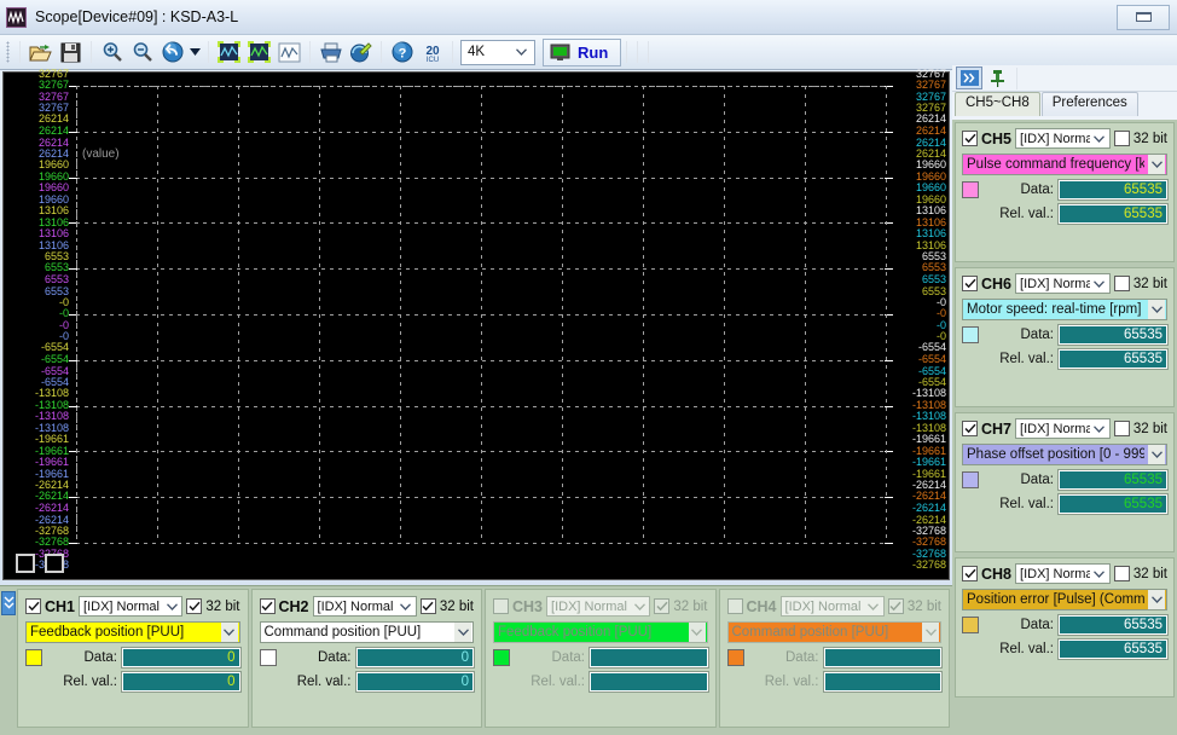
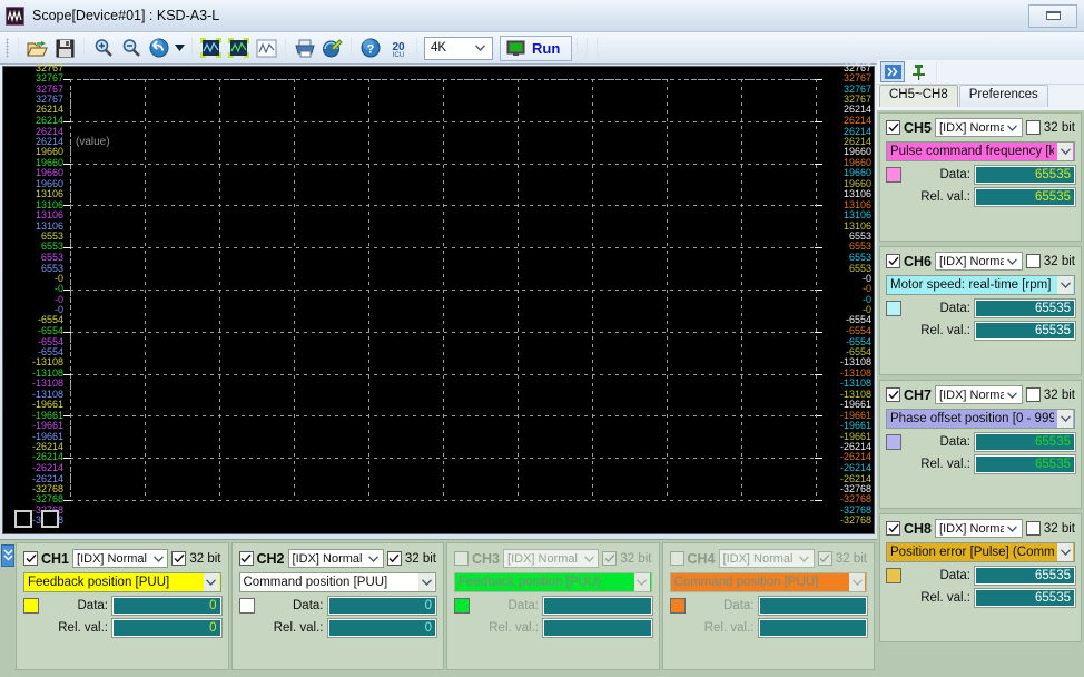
- Scope[Device#09] : KSD-A3-L
+ Scope[Device#01] : KSD-A3-L
  ?
  20
  4K
  Run
  32767
  32767
  32767
  32767
  26214
  26214
  26214
  26214
  19660
  19660
  19660
  19660
  13106
  13106
  13106
  13106
  6553
  6553
  6553
  6553
  -0
  -0
  -0
  -0
  -6554
  -6554
  -6554
  -6554
  -13108
  -13108
  -13108
  -13108
  -19661
  -19661
  -19661
  -19661
  -26214
  -26214
  -26214
  -26214
  -32768
  -32768
  32767
  32767
  32767
  32767
  26214
  26214
  26214
  26214
  19660
  19660
  19660
  19660
  13106
  13106
  13106
  13106
  6553
  6553
  6553
  6553
  -0
  -0
  -0
  -0
  -6554
  -6554
  -6554
  -6554
  -13108
  -13108
  -13108
  -13108
  -19661
  -19661
  -19661
  -19661
  -26214
  -26214
  -26214
  -26214
  -32768
  -32768
  -32768
  -32768
  (value)
  CH5~CH8
  Preferences
  CH5
  [IDX] Norma
  32 bit
  Pulse command frequency [k
  Data:
  65535
  Rel. val.:
  65535
  CH6
  [IDX] Norma
  32 bit
  Motor speed: real-time [rpm]
  Data:
  65535
  Rel. val.:
  65535
  CH7
  [IDX] Norma
  32 bit
  Phase offset position [0 - 999
  Data:
  65535
  Rel. val.:
  65535
  CH8
  [IDX] Norma
  32 bit
  Position error [Pulse] (Comm
  Data:
  65535
  Rel. val.:
  65535
  CH1
  [IDX] Normal
  32 bit
  Feedback position [PUU]
  Data:
  0
  Rel. val.:
  0
  CH2
  [IDX] Normal
  32 bit
  Command position [PUU]
  Data:
  0
  Rel. val.:
  0
  CH3
  [IDX] Normal
  32 bit
  Feedback position [PUU]
  Data:
  Rel. val.:
  CH4
  [IDX] Normal
  32 bit
  Command position [PUU]
  Data:
  Rel. val.:
